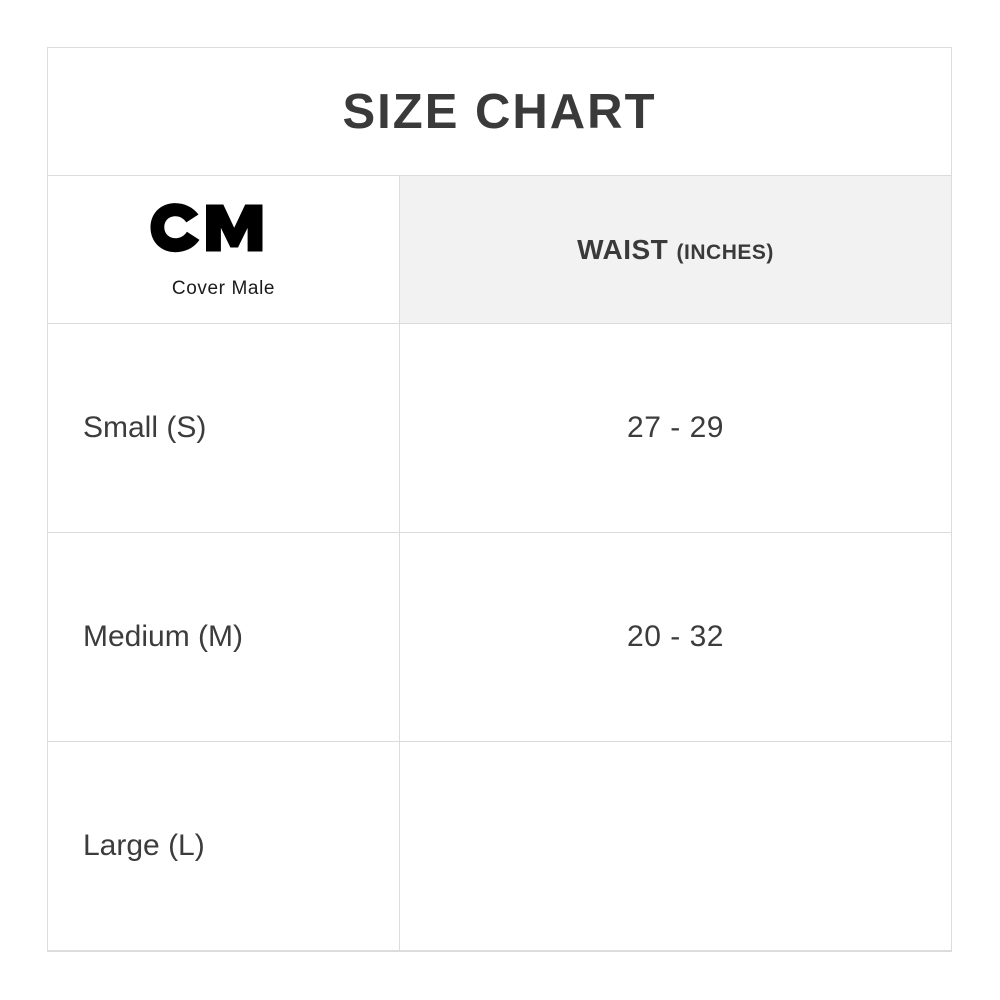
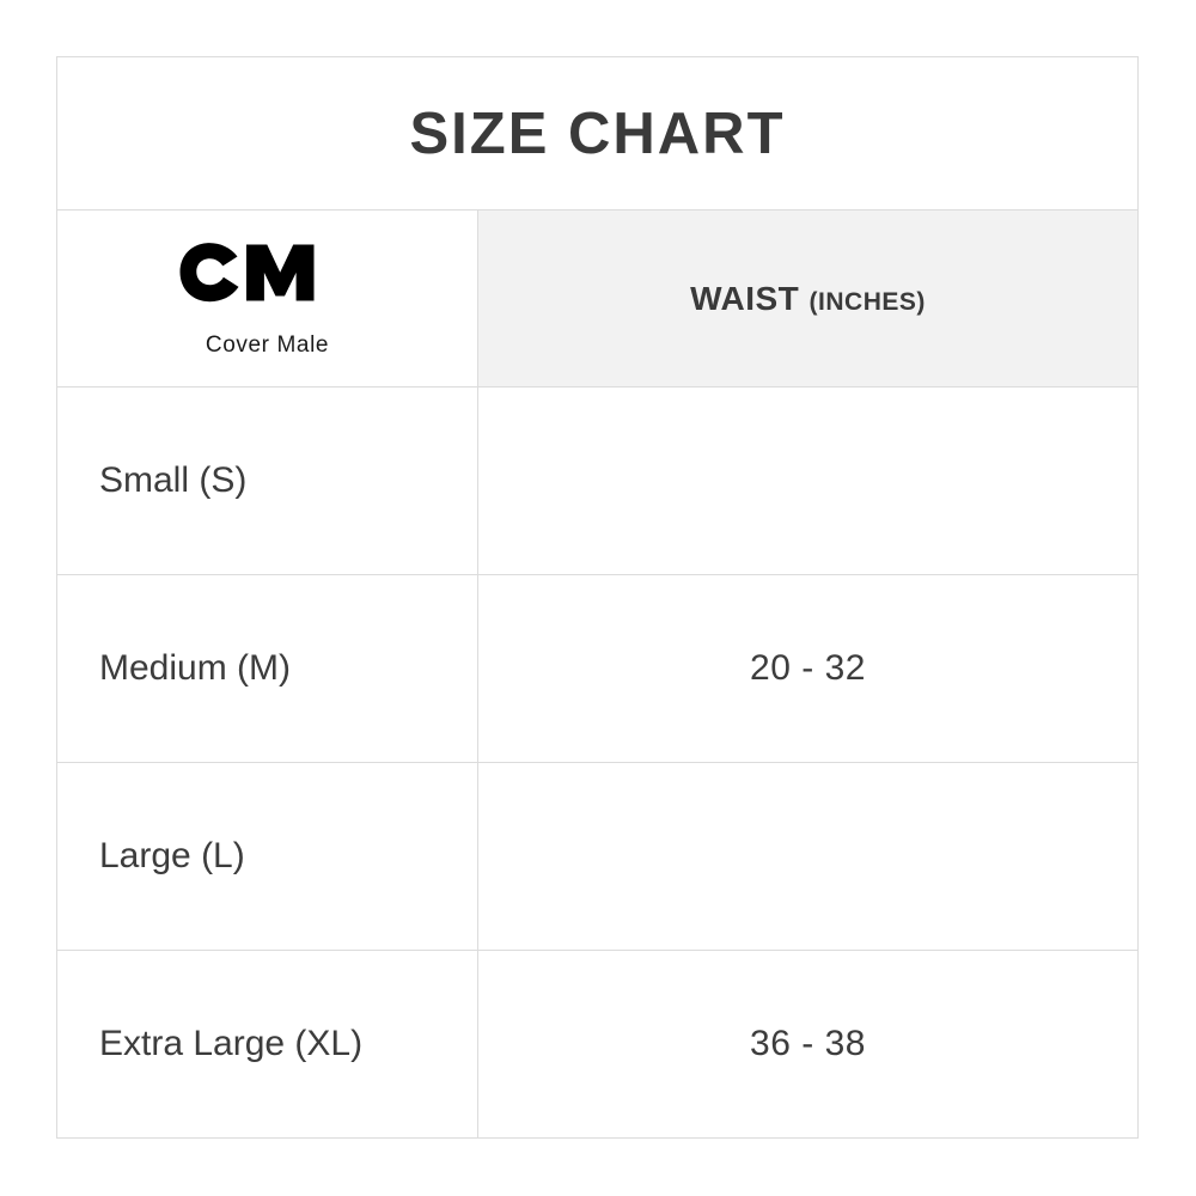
  SIZE CHART
  Cover Male
  WAIST (INCHES)
  Small (S)
- 27 - 29
  Medium (M)
  20 - 32
  Large (L)
+ Extra Large (XL)
+ 36 - 38
